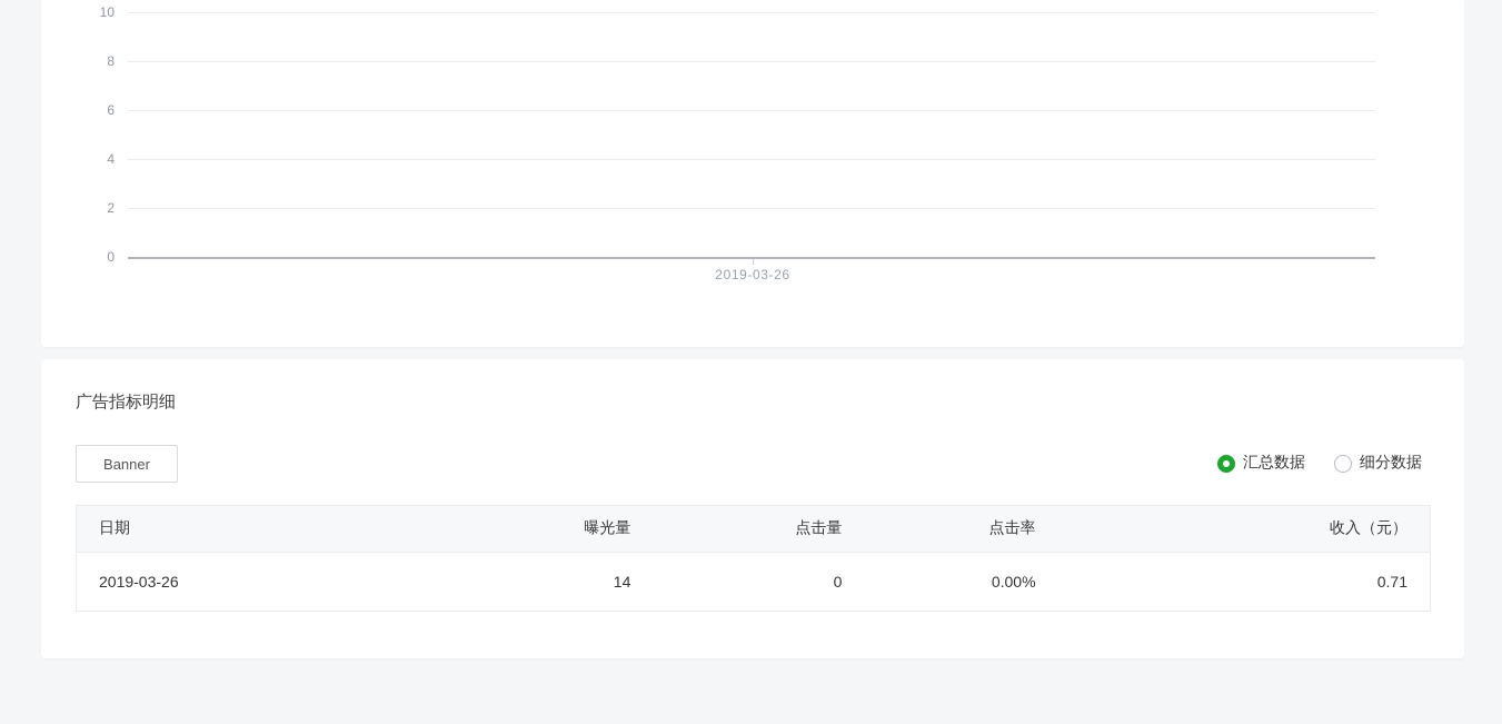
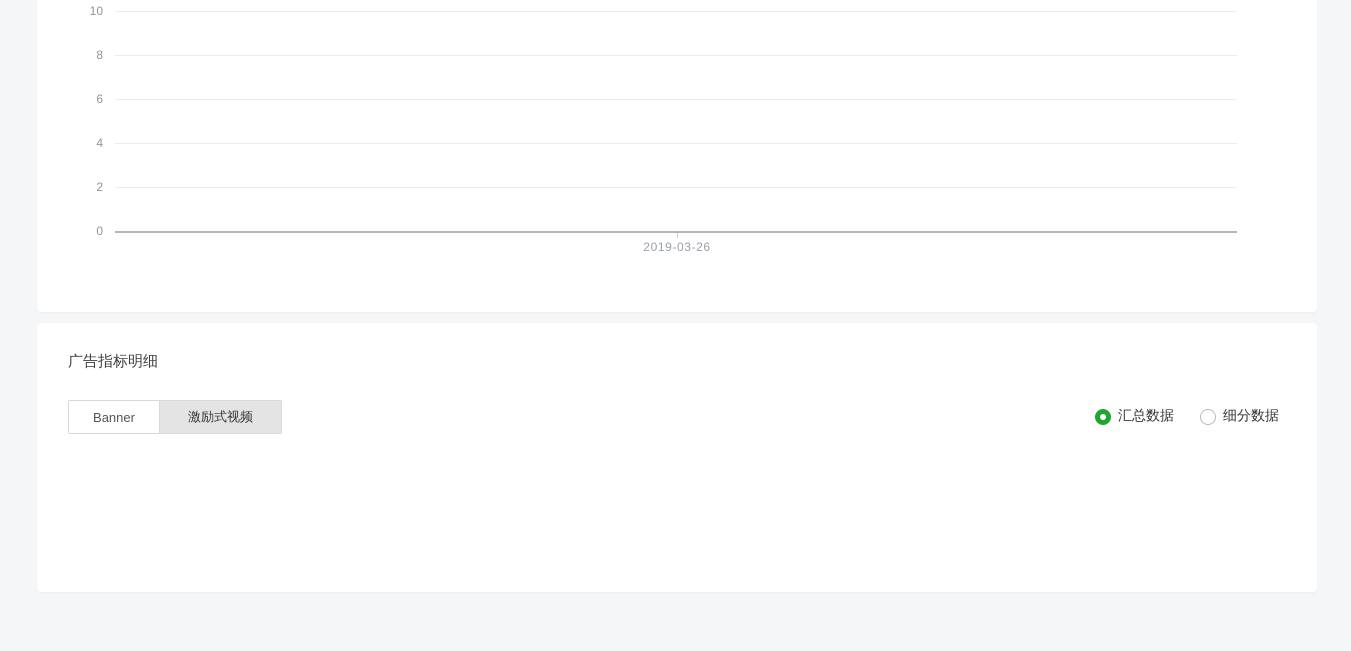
  0
  2
  4
  6
  8
  10
  2019-03-26
  广告指标明细
  Banner
+ 激励式视频
  汇总数据
  细分数据
- 日期	曝光量	点击量	点击率	收入（元）
- 2019-03-26	14	0	0.00%	0.71
